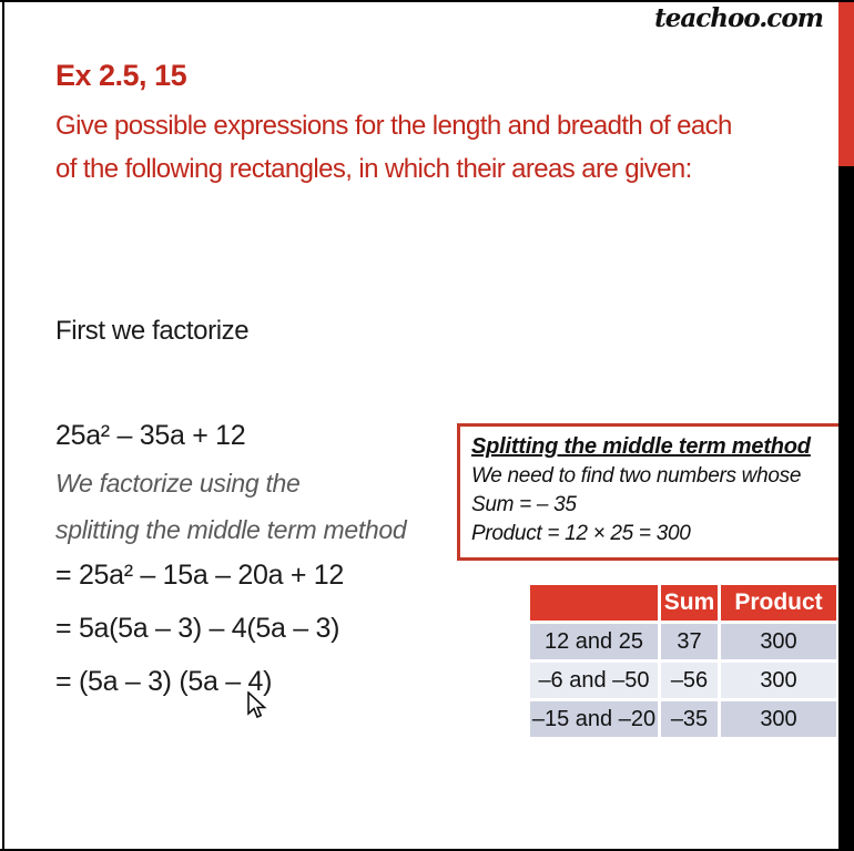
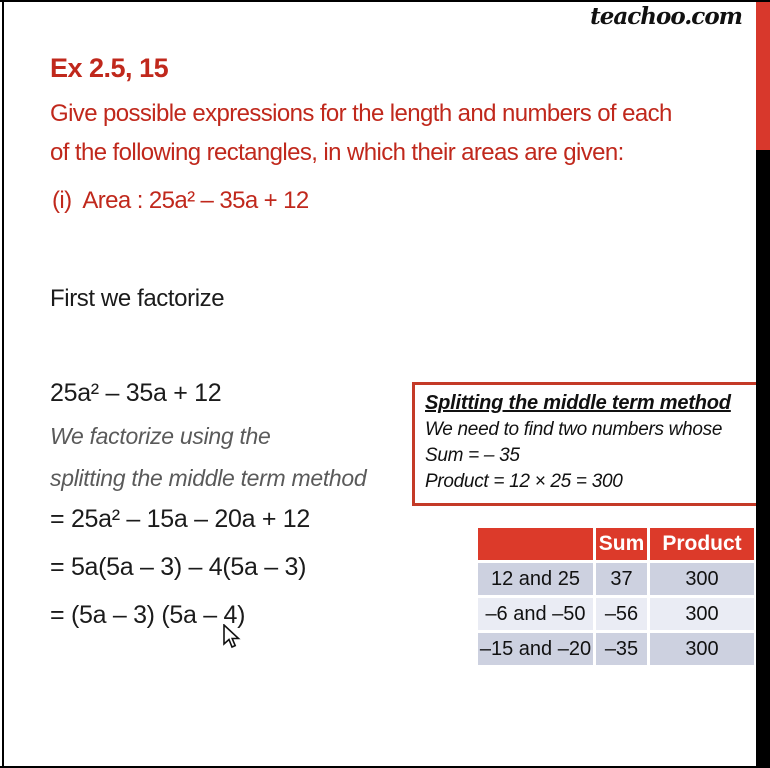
  teachoo.com
  Ex 2.5, 15
- Give possible expressions for the length and breadth of each
+ Give possible expressions for the length and numbers of each
  of the following rectangles, in which their areas are given:
+ (i) Area : 25a² – 35a + 12
  First we factorize
  25a² – 35a + 12
  We factorize using the
  splitting the middle term method
  = 25a² – 15a – 20a + 12
  = 5a(5a – 3) – 4(5a – 3)
  = (5a – 3) (5a – 4)
  Splitting the middle term method
  We need to find two numbers whose
  Sum = – 35
  Product = 12 × 25 = 300
  Sum
  Product
  12 and 25
  37
  300
  –6 and –50
  –56
  300
  –15 and –20
  –35
  300
